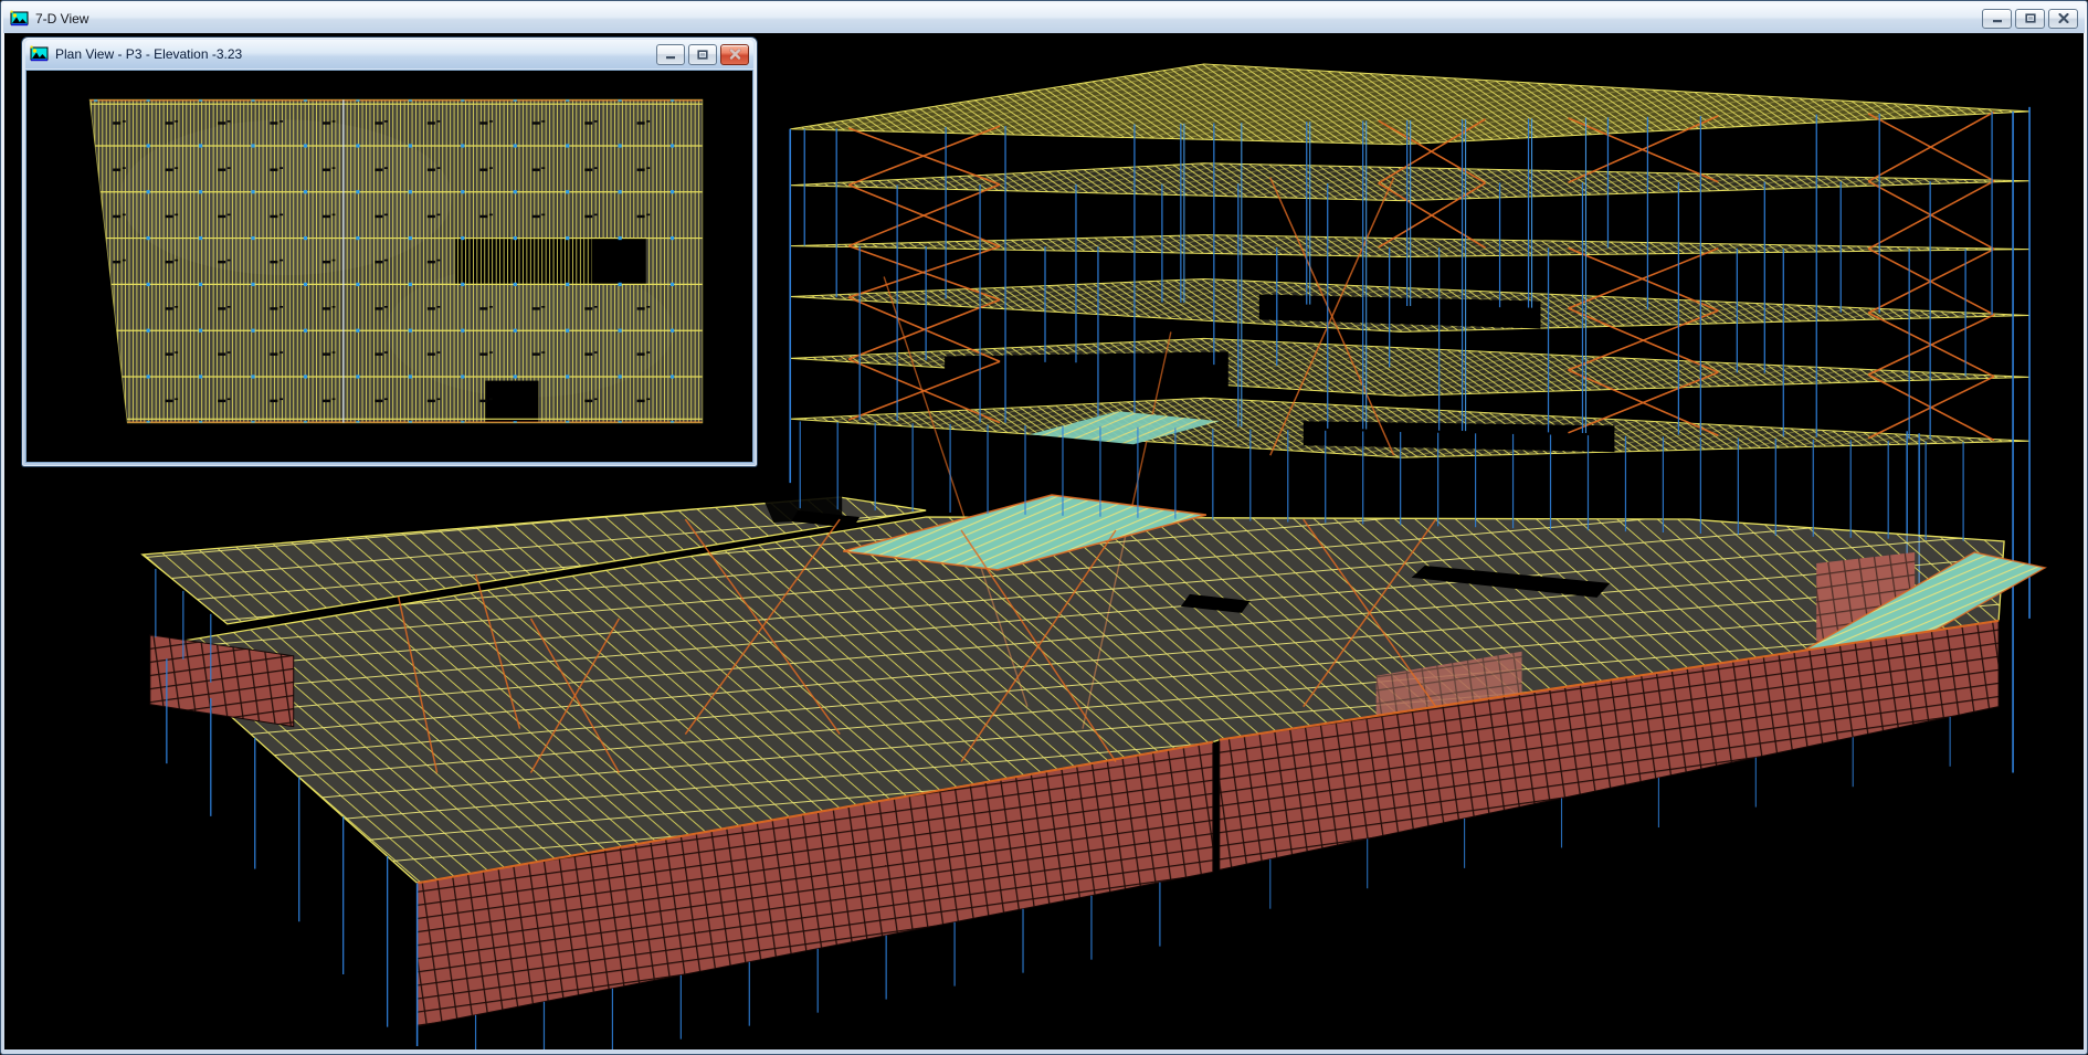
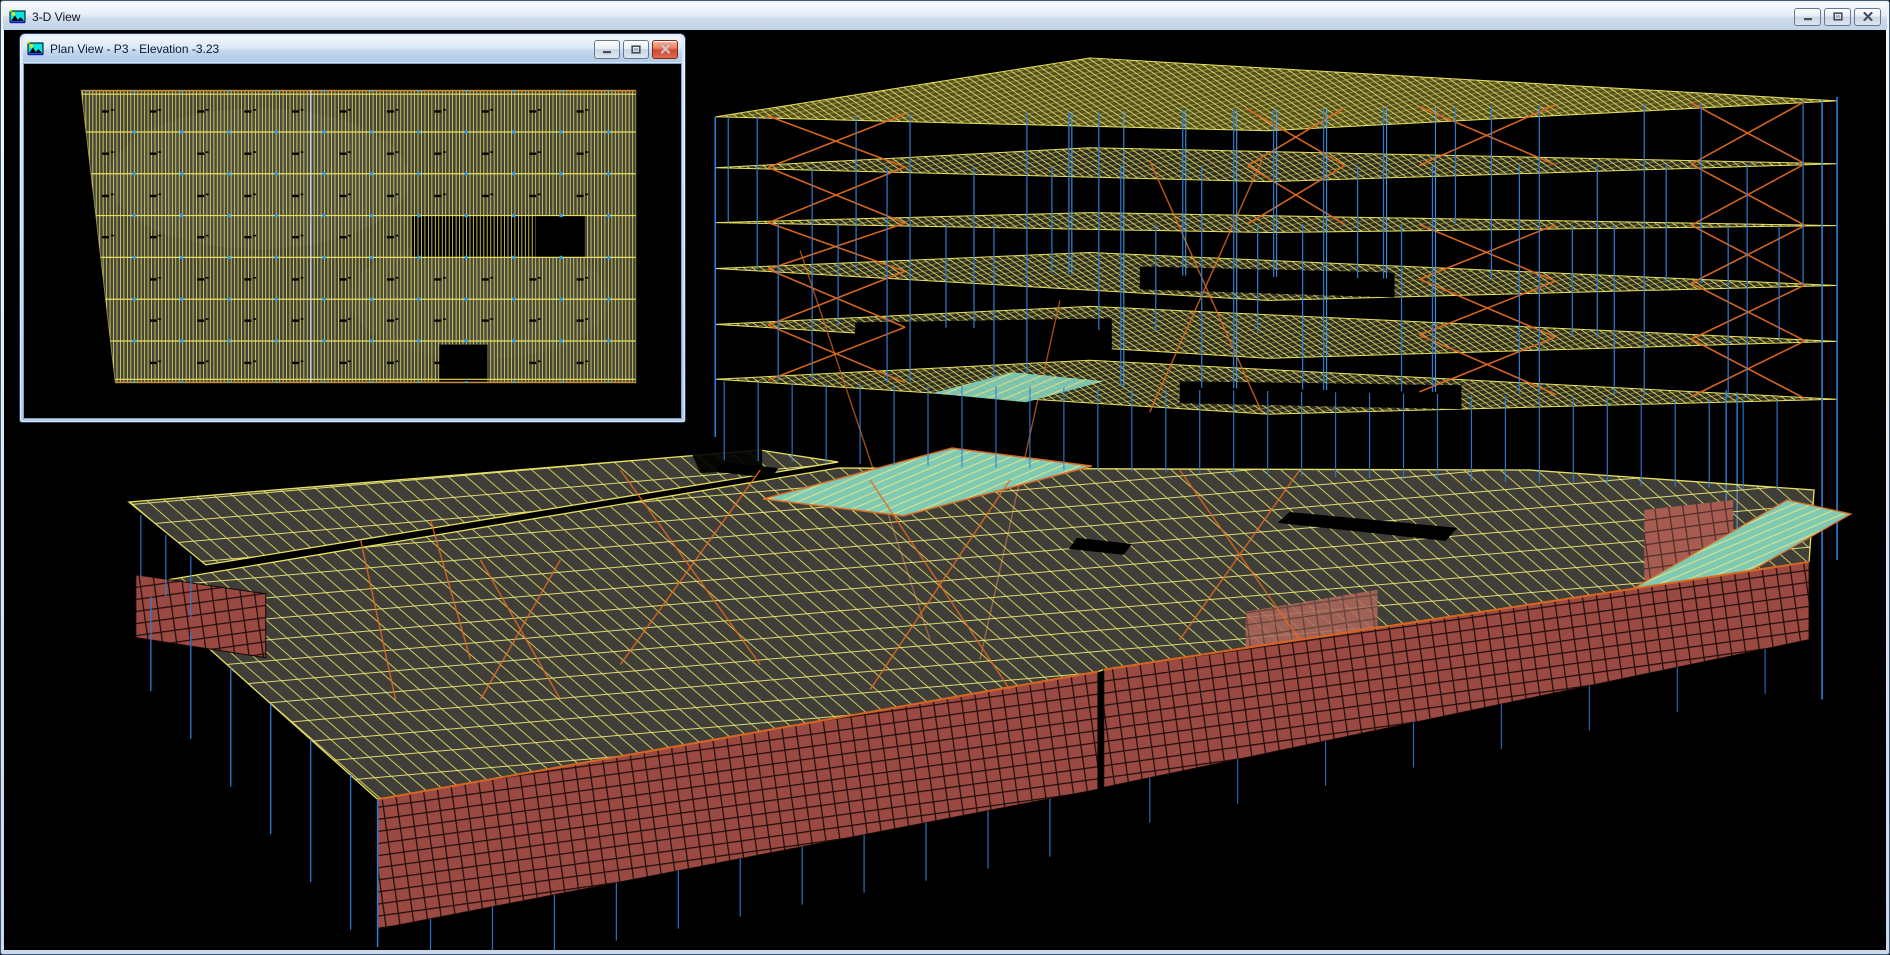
- 7-D View
+ 3-D View
  Plan View - P3 - Elevation -3.23
